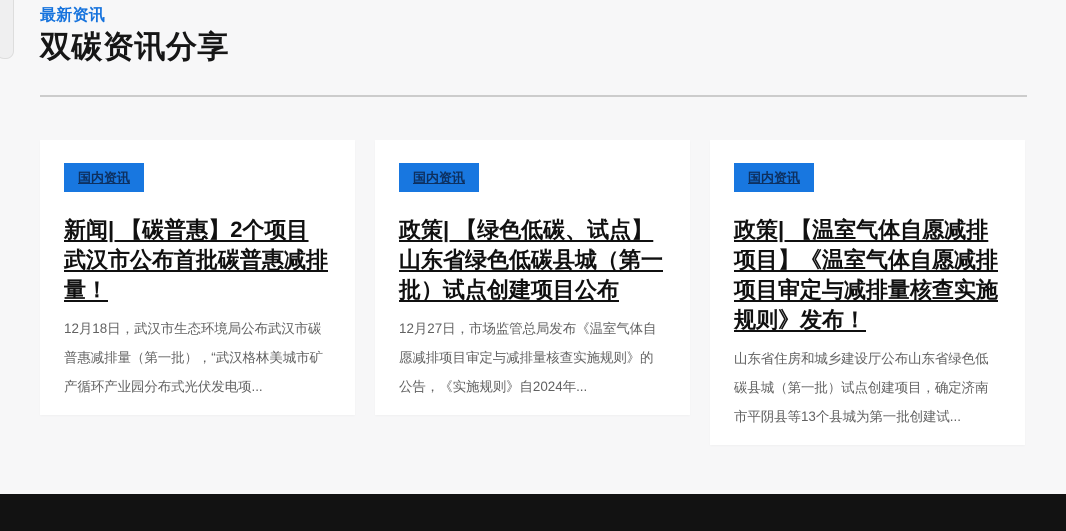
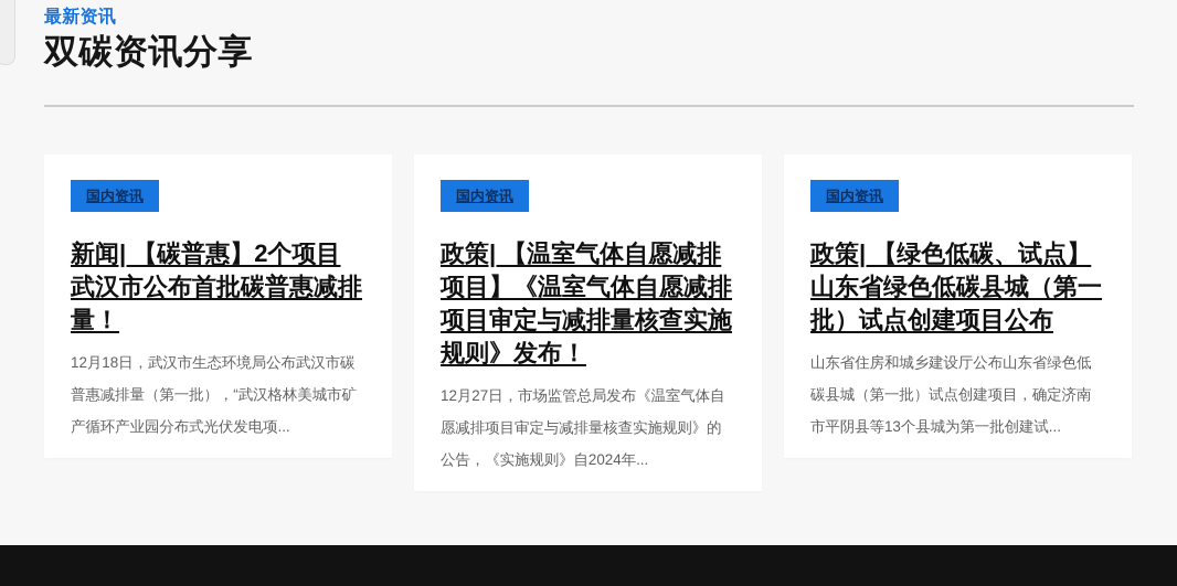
  最新资讯
  双碳资讯分享
  国内资讯
  新闻| 【碳普惠】2个项目 武汉市公布首批碳普惠减排量！
  12月18日，武汉市生态环境局公布武汉市碳普惠减排量（第一批），“武汉格林美城市矿产循环产业园分布式光伏发电项...
  国内资讯
- 政策| 【绿色低碳、试点】 山东省绿色低碳县城（第一批）试点创建项目公布
+ 政策| 【温室气体自愿减排项目】《温室气体自愿减排项目审定与减排量核查实施规则》发布！
  12月27日，市场监管总局发布《温室气体自愿减排项目审定与减排量核查实施规则》的公告，《实施规则》自2024年...
  国内资讯
- 政策| 【温室气体自愿减排项目】《温室气体自愿减排项目审定与减排量核查实施规则》发布！
+ 政策| 【绿色低碳、试点】 山东省绿色低碳县城（第一批）试点创建项目公布
  山东省住房和城乡建设厅公布山东省绿色低碳县城（第一批）试点创建项目，确定济南市平阴县等13个县城为第一批创建试...
